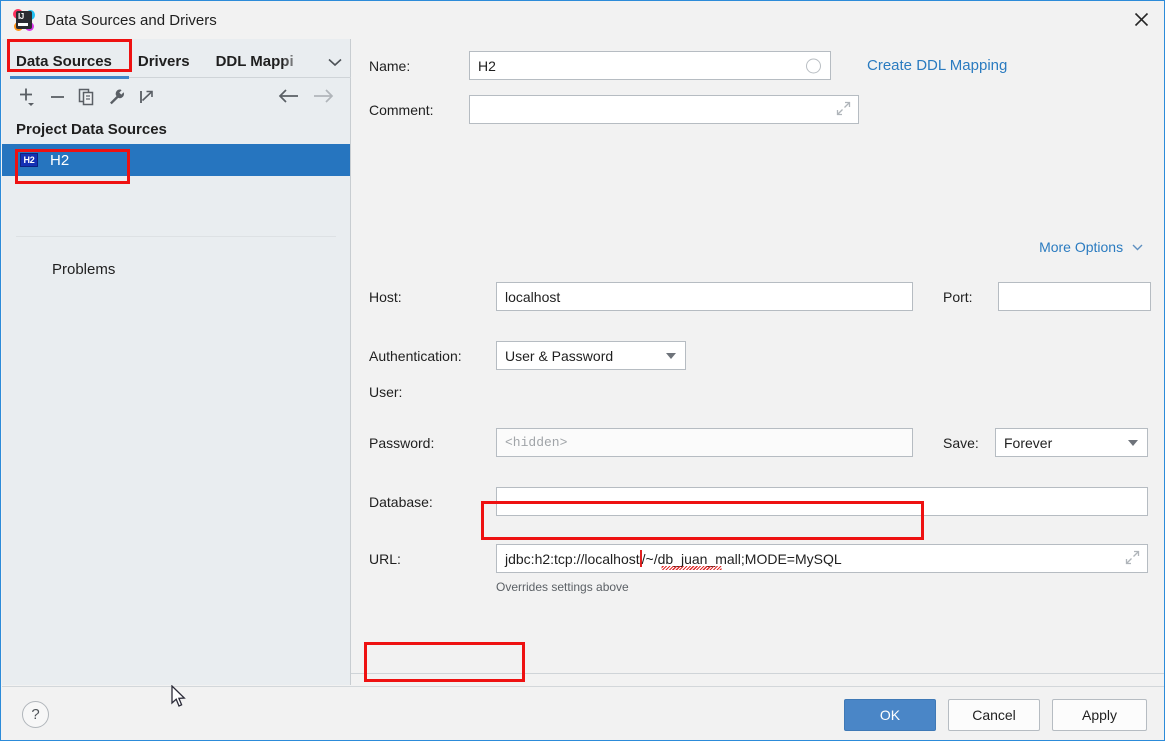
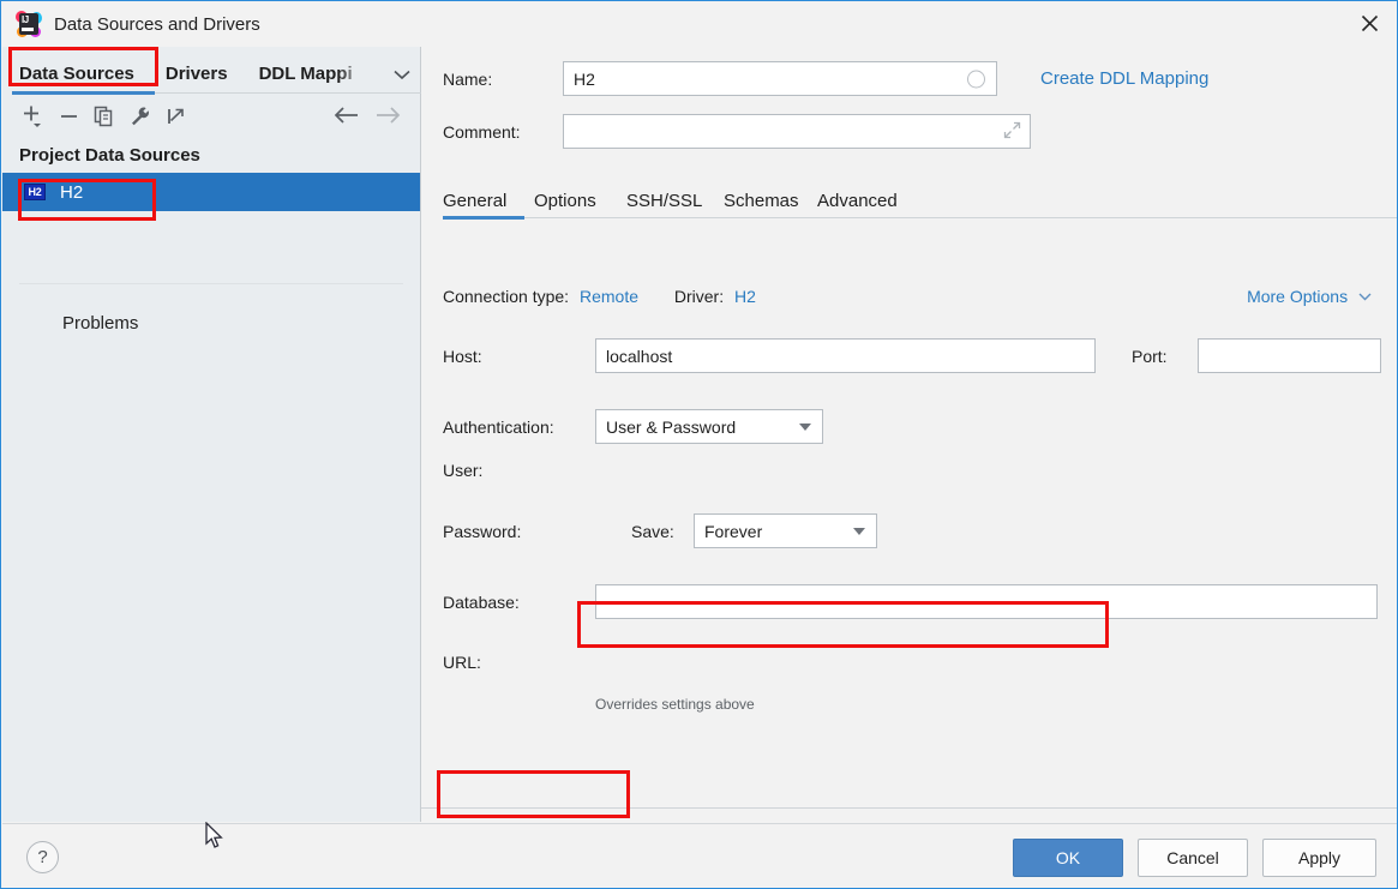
  IJ
  Data Sources and Drivers
  Data Sources
  Drivers
  DDL Mappi
  Project Data Sources
  H2
  H2
  Problems
  Name:
  H2
  Create DDL Mapping
  Comment:
+ General
+ Options
+ SSH/SSL
+ Schemas
+ Advanced
+ Connection type: Remote Driver: H2
  More Options
  Host:
  localhost
  Port:
  Authentication:
  User & Password
  User:
  Password:
- <hidden>
  Save:
  Forever
  Database:
  URL:
- jdbc:h2:tcp://localhost
- /~/db_juan_mall
- ;MODE=MySQL
  Overrides settings above
  ?
  OK
  Cancel
  Apply
